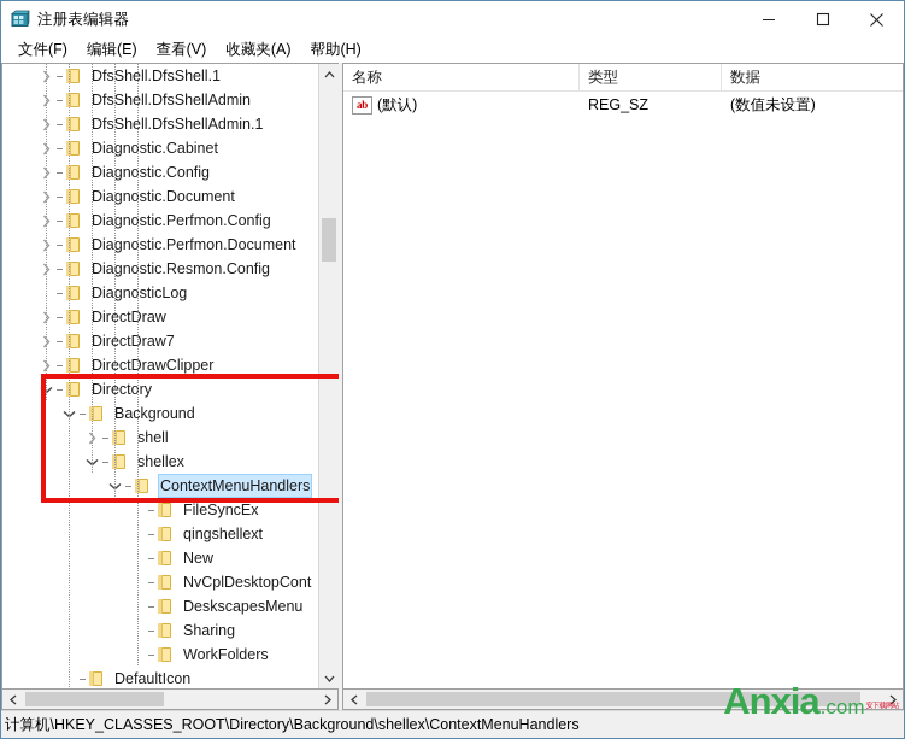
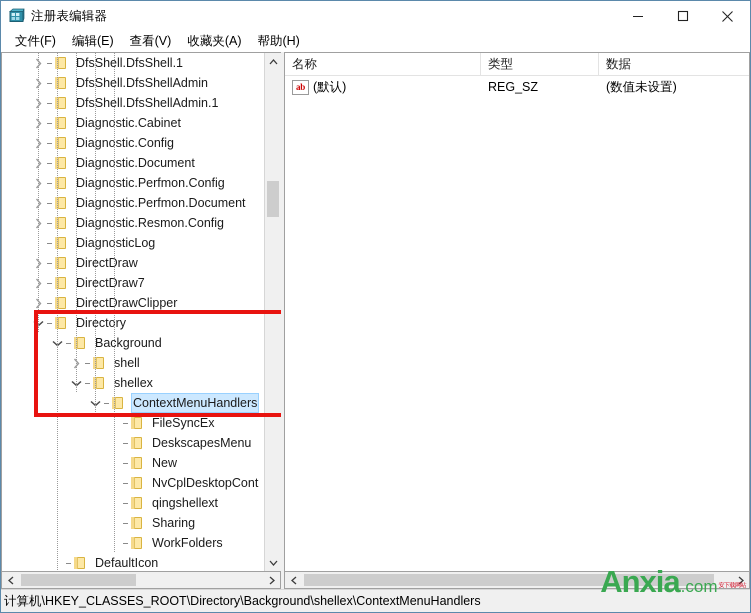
  注册表编辑器
  文件(F)
  编辑(E)
  查看(V)
  收藏夹(A)
  帮助(H)
  DfsShll.DfsShell.1
  DfsShll.DfsShellAdmin
  DfsShll.DfsShellAdmin.1
  Diagnostic.Cabinet
  Diagnostic.Config
  Diagnostic.Document
  Diagnostic.Perfmon.Config
  Diagnostic.Perfmon.Document
  Diagnostic.Resmon.Config
  DiagnosticLog
  Dirctraw
  Dirctraw7
  DirctrawClipper
  Dirctory
  Bakground
  shell
  shellex
  ContextMenuHandlers
  FileSyncEx
- qingshellext
+ DeskscapesMenu
  New
  NvCplDesktopCont
- DeskscapesMenu
+ qingshellext
  Sharing
  WorkFolders
  DefaultIcon
  名称
  类型
  数据
  ab
  (默认)
  REG_SZ
  (数值未设置)
  计算机\HKEY_CLASSES_ROOT\Directory\Background\shellex\ContextMenuHandlers
  Anxia
  .com
